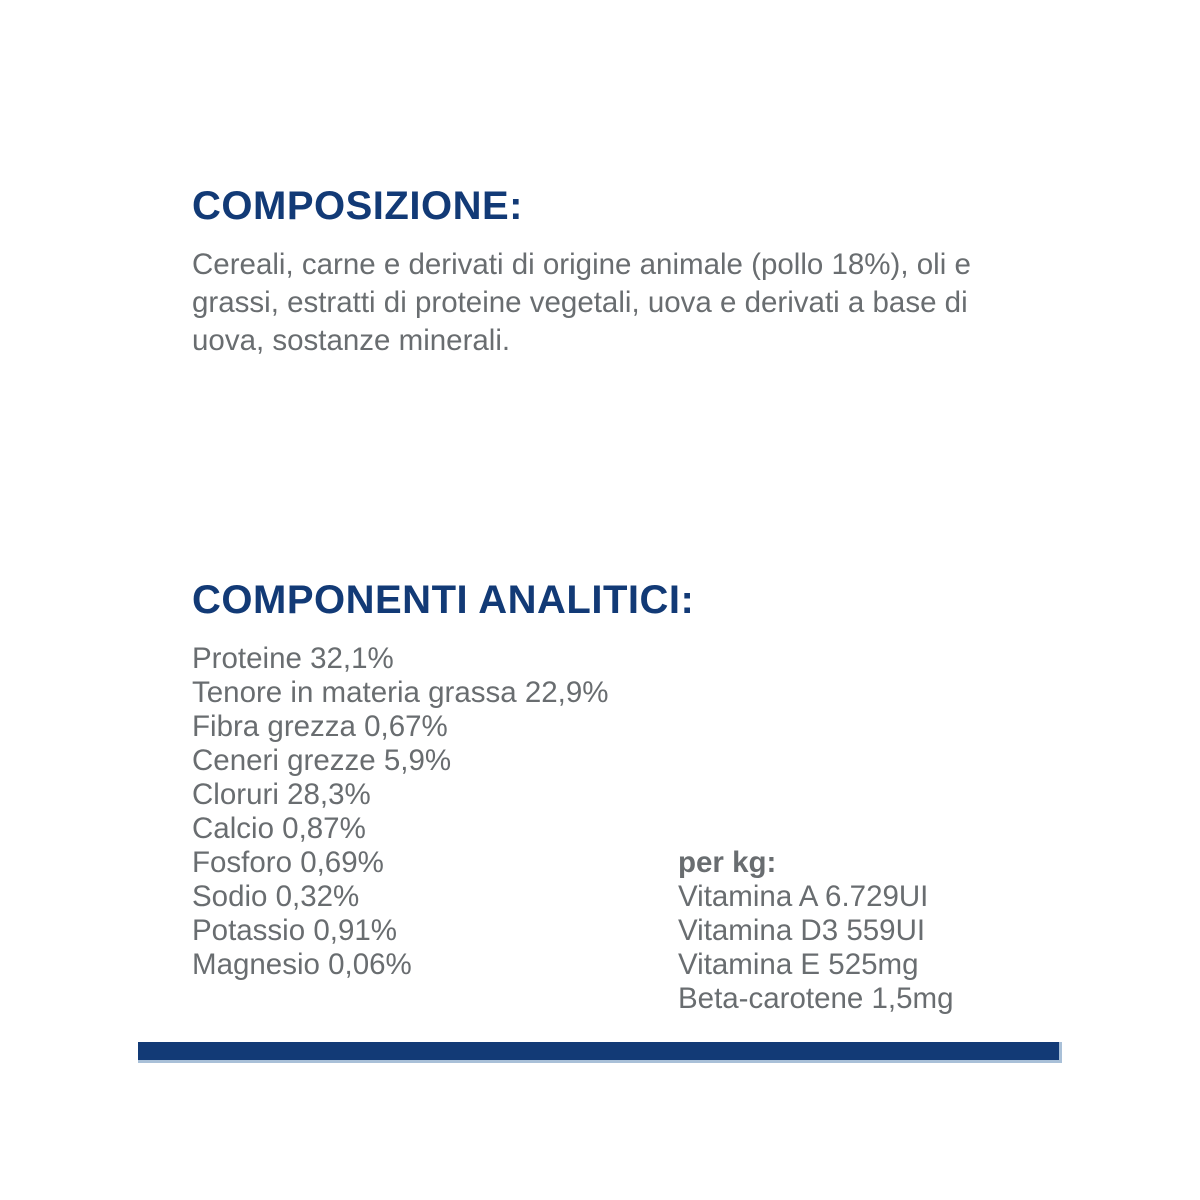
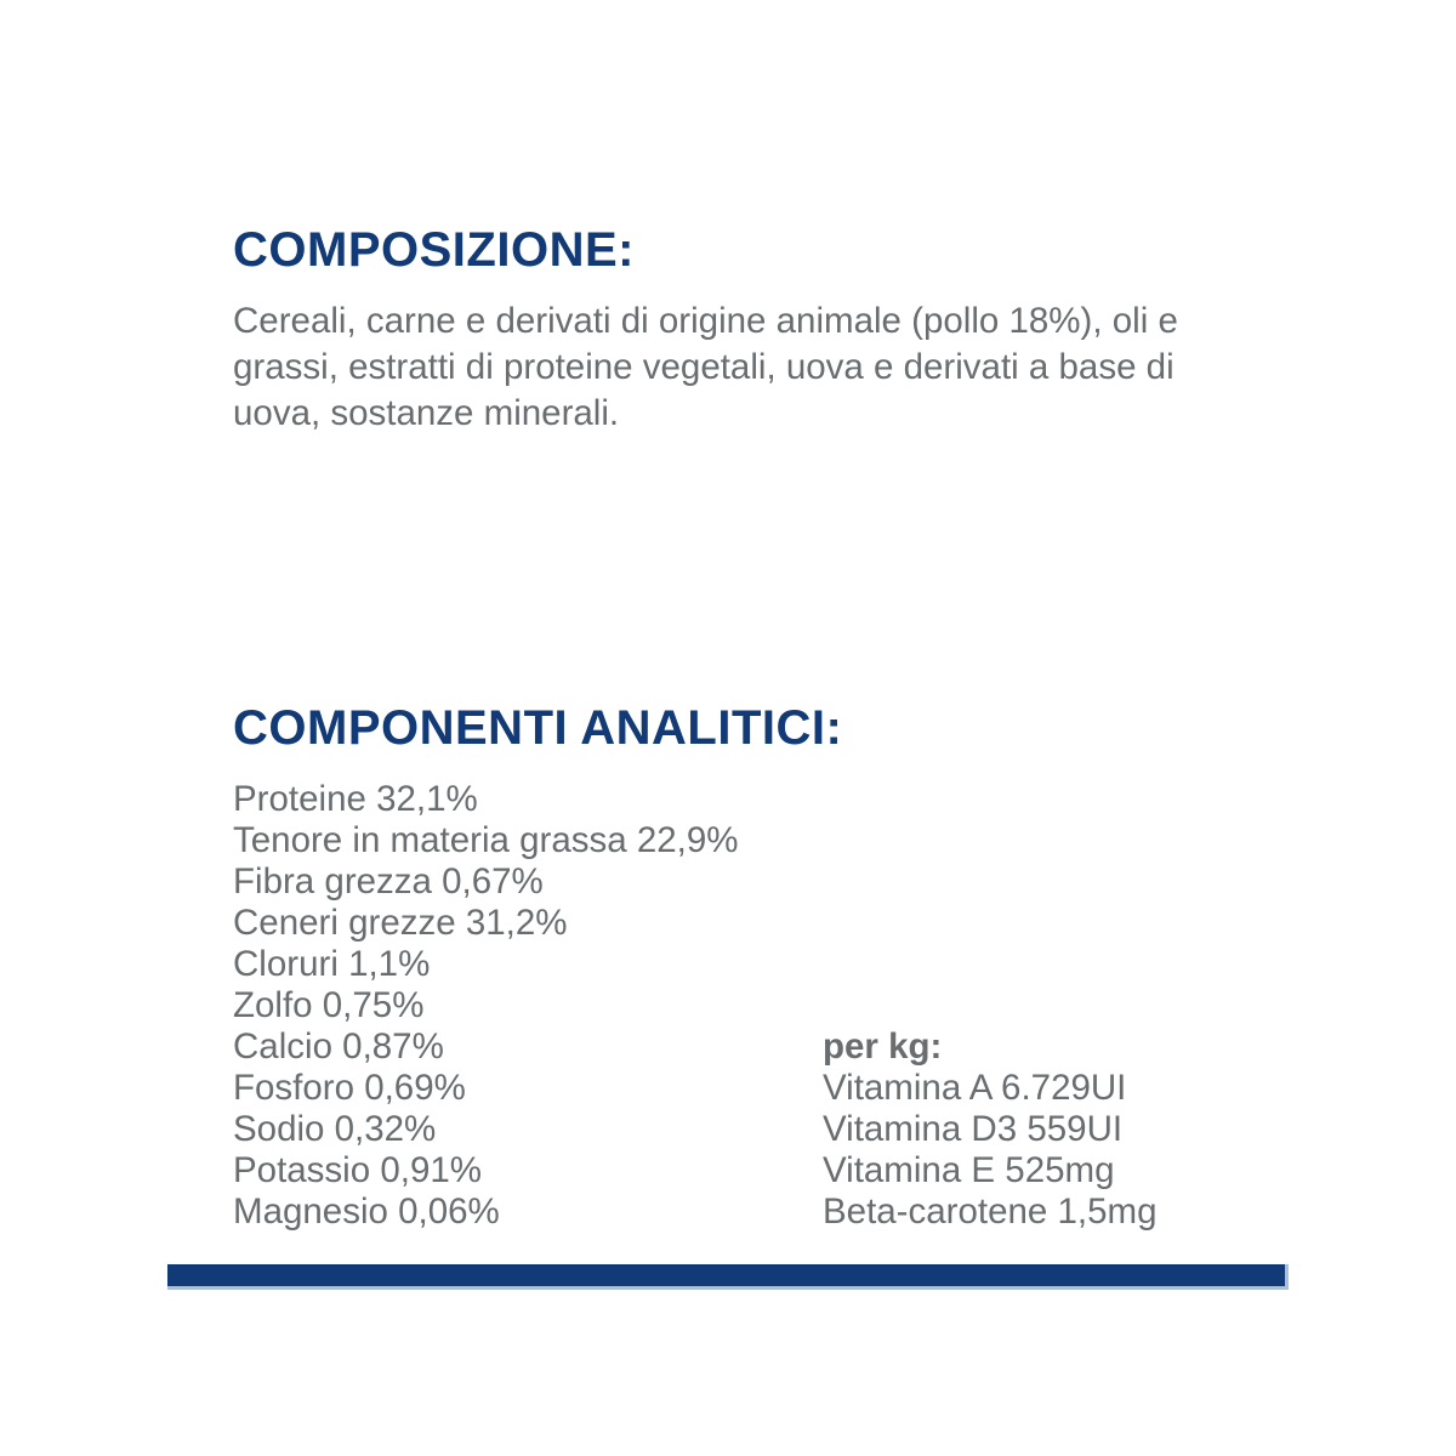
  COMPOSIZIONE:
  Cereali, carne e derivati di origine animale (pollo 18%), oli e grassi, estratti di proteine vegetali, uova e derivati a base di uova, sostanze minerali.
  COMPONENTI ANALITICI:
  Proteine 32,1%
  Tenore in materia grassa 22,9%
  Fibra grezza 0,67%
- Ceneri grezze 5,9%
+ Ceneri grezze 31,2%
- Cloruri 28,3%
+ Cloruri 1,1%
+ Zolfo 0,75%
  Calcio 0,87%
  Fosforo 0,69%
  Sodio 0,32%
  Potassio 0,91%
  Magnesio 0,06%
  per kg:
  Vitamina A 6.729UI
  Vitamina D3 559UI
  Vitamina E 525mg
  Beta-carotene 1,5mg
